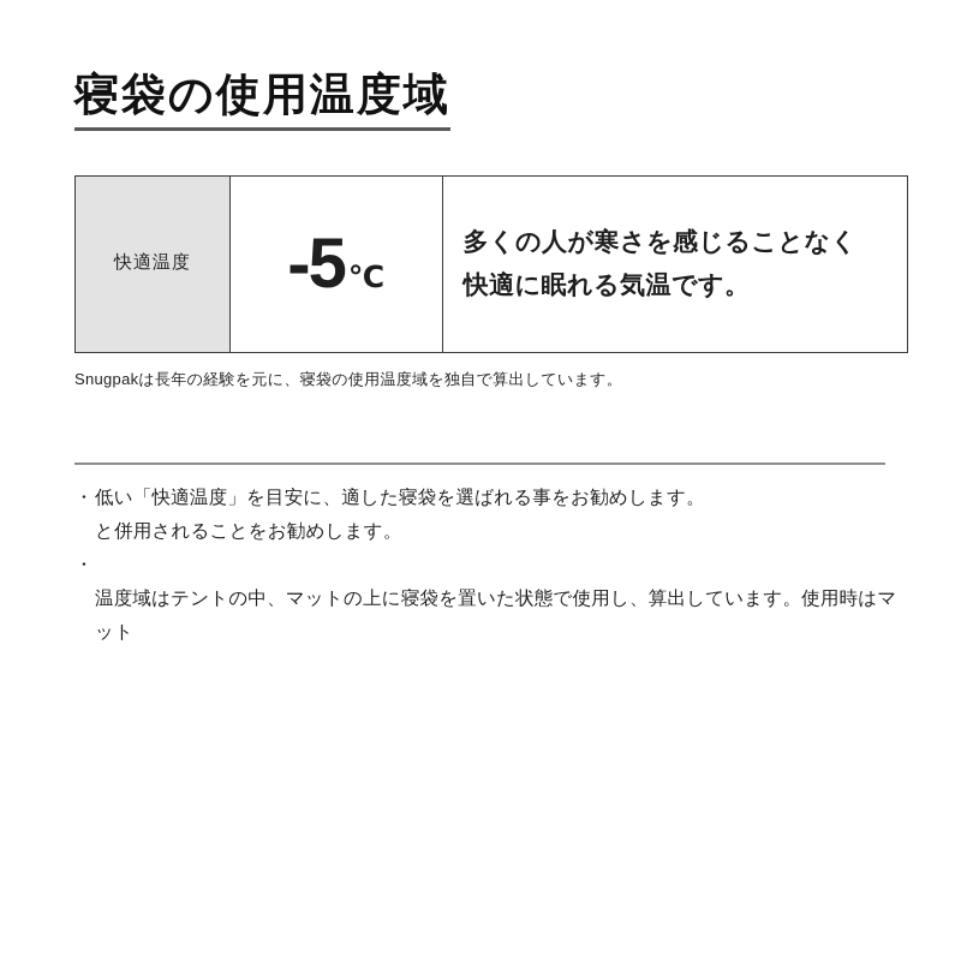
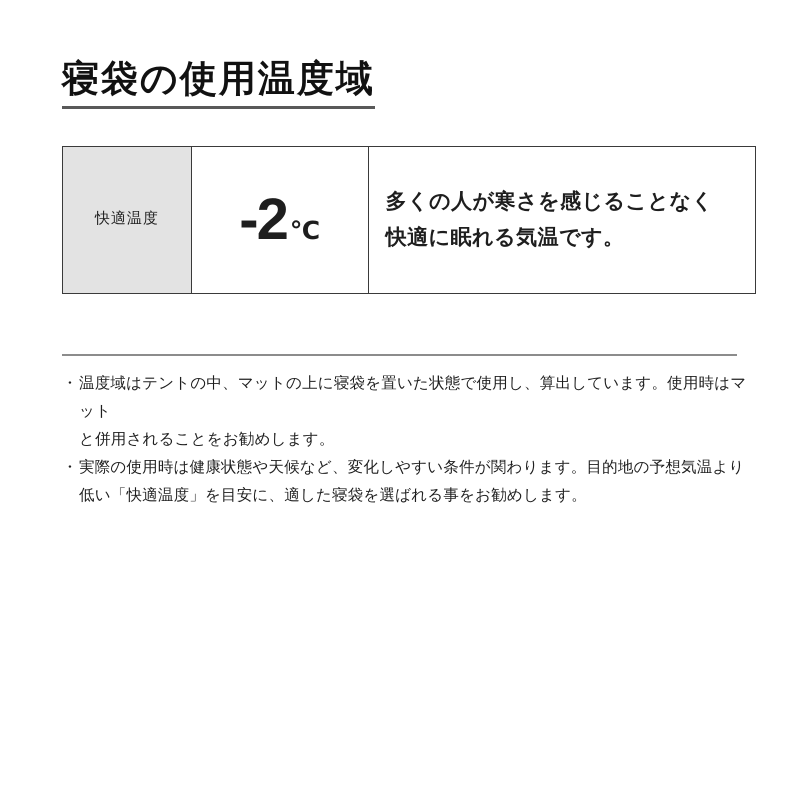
  寝袋の使用温度域
- 快適温度	-5℃	多くの人が寒さを感じることなく 快適に眠れる気温です。
+ 快適温度	-2℃	多くの人が寒さを感じることなく 快適に眠れる気温です。
- Snugpakは長年の経験を元に、寝袋の使用温度域を独自で算出しています。
  ・
- 低い「快適温度」を目安に、適した寝袋を選ばれる事をお勧めします。
+ 温度域はテントの中、マットの上に寝袋を置いた状態で使用し、算出しています。使用時はマット
  と併用されることをお勧めします。
  ・
+ 実際の使用時は健康状態や天候など、変化しやすい条件が関わります。目的地の予想気温より
- 温度域はテントの中、マットの上に寝袋を置いた状態で使用し、算出しています。使用時はマット
+ 低い「快適温度」を目安に、適した寝袋を選ばれる事をお勧めします。
